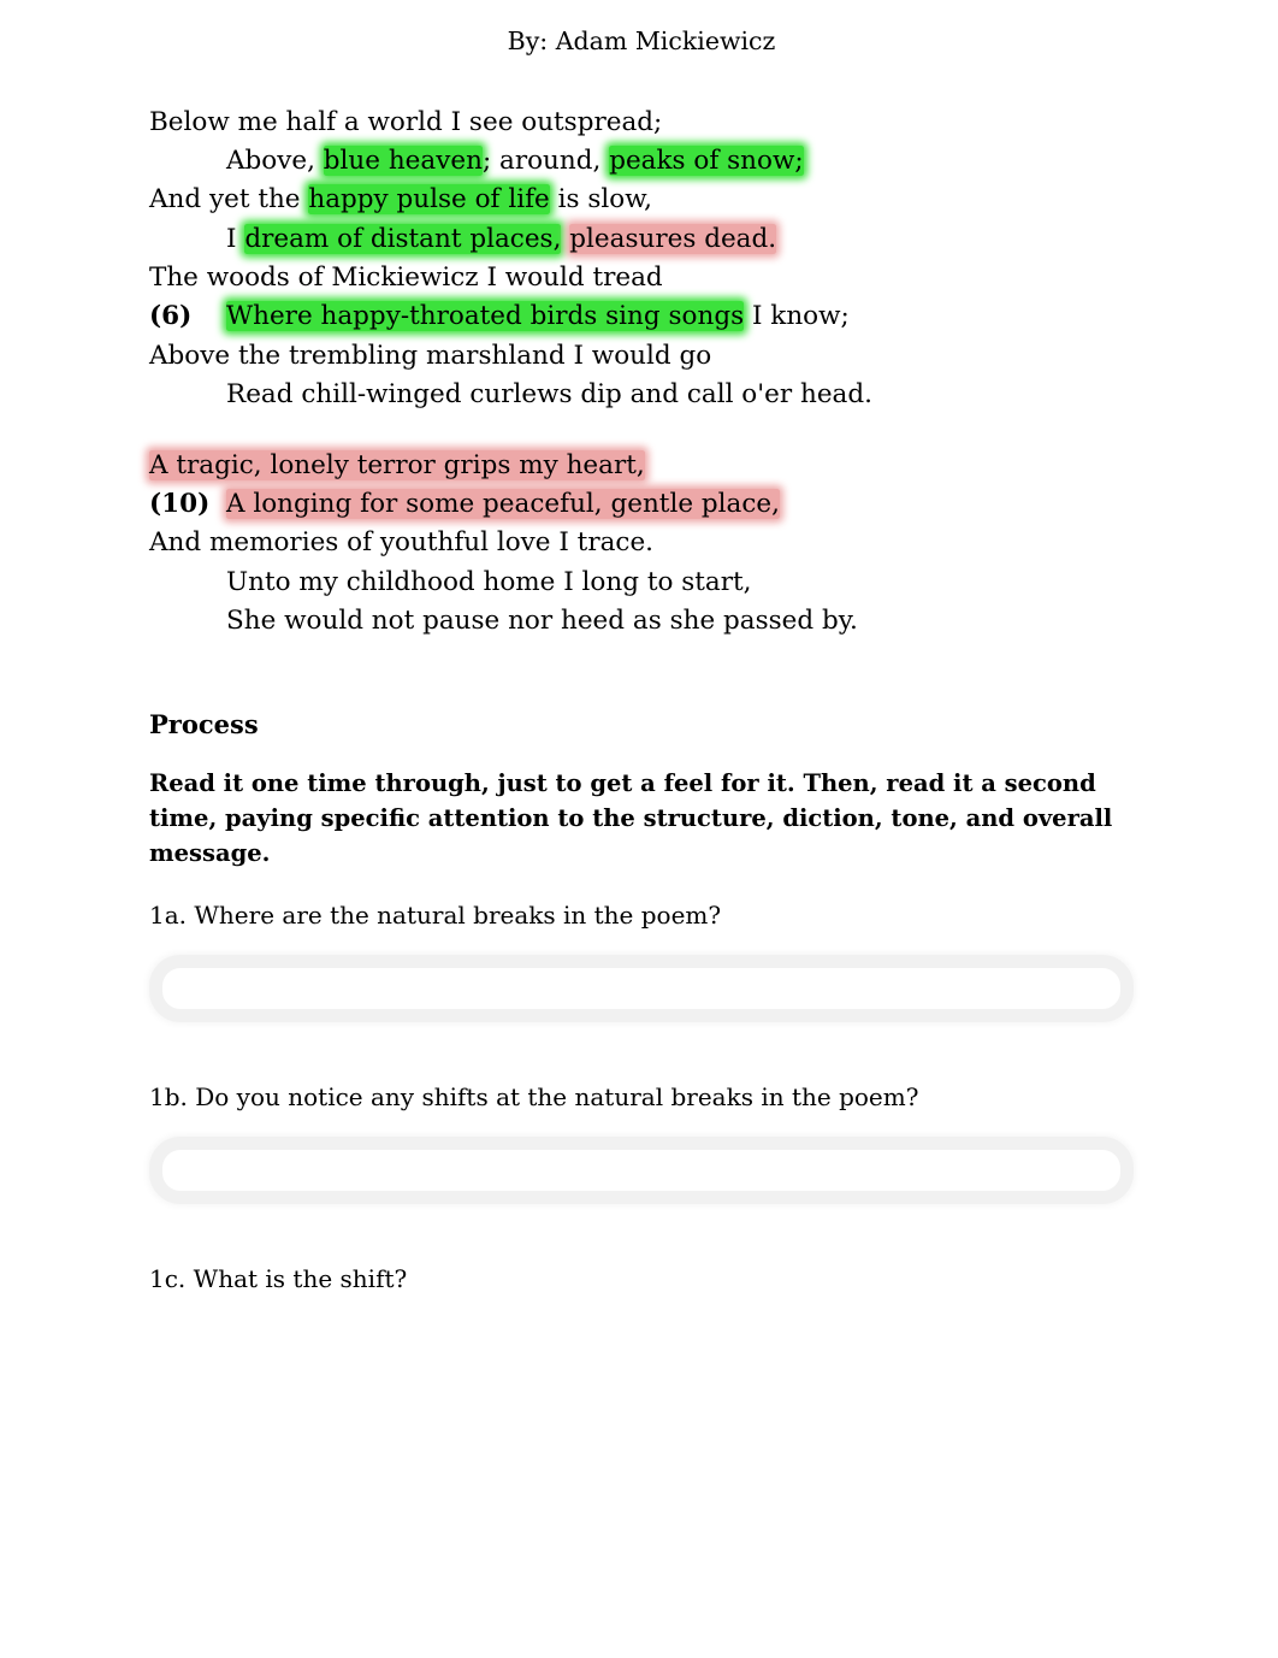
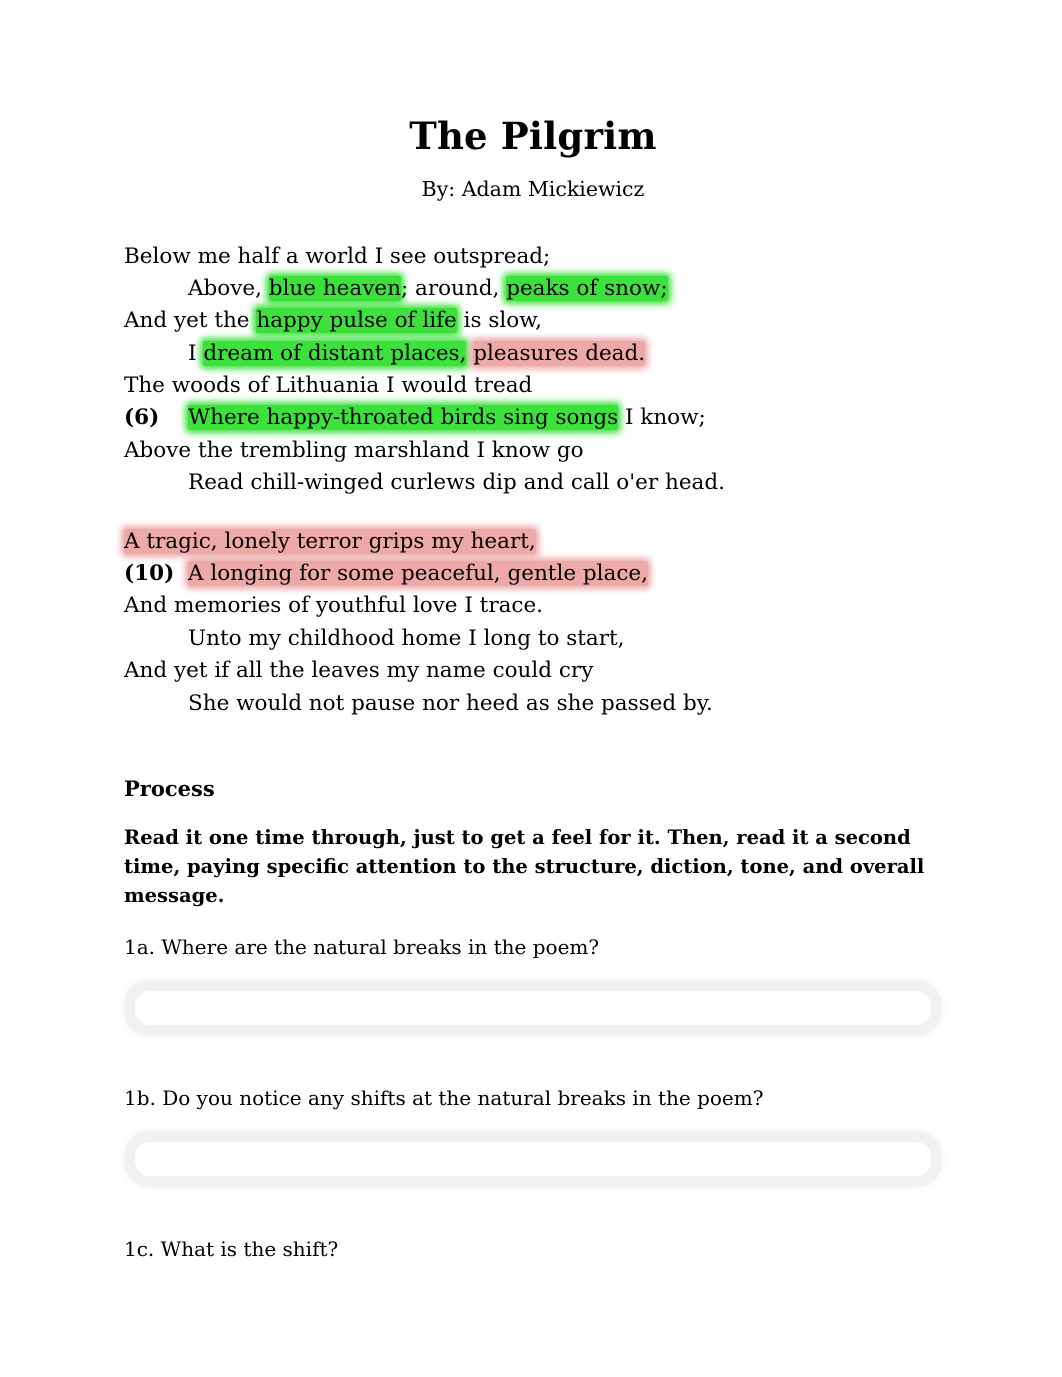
+ The Pilgrim
  By: Adam Mickiewicz
  Below me half a world I see outspread;
  Above, blue heaven; around, peaks of snow;
  And yet the happy pulse of life is slow,
  I dream of distant places, pleasures dead.
- The woods of Mickiewicz I would tread
+ The woods of Lithuania I would tread
  (6) Where happy-throated birds sing songs I know;
- Above the trembling marshland I would go
+ Above the trembling marshland I know go
  Read chill-winged curlews dip and call o'er head.
  A tragic, lonely terror grips my heart,
  (10) A longing for some peaceful, gentle place,
  And memories of youthful love I trace.
  Unto my childhood home I long to start,
+ And yet if all the leaves my name could cry
  She would not pause nor heed as she passed by.
  Process
  Read it one time through, just to get a feel for it. Then, read it a second time, paying specific attention to the structure, diction, tone, and overall message.
  1a. Where are the natural breaks in the poem?
  1b. Do you notice any shifts at the natural breaks in the poem?
  1c. What is the shift?
